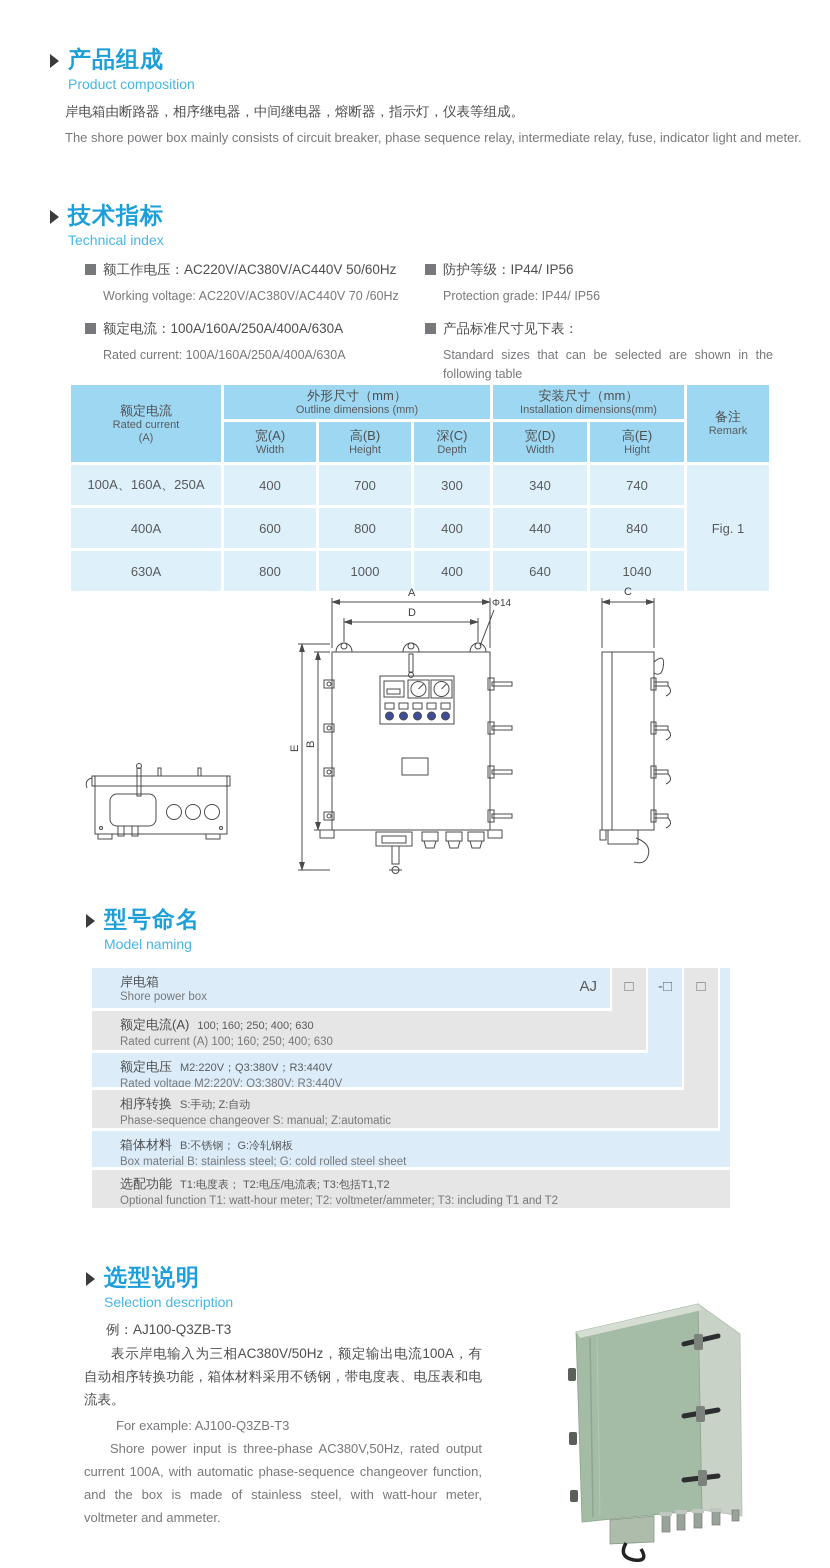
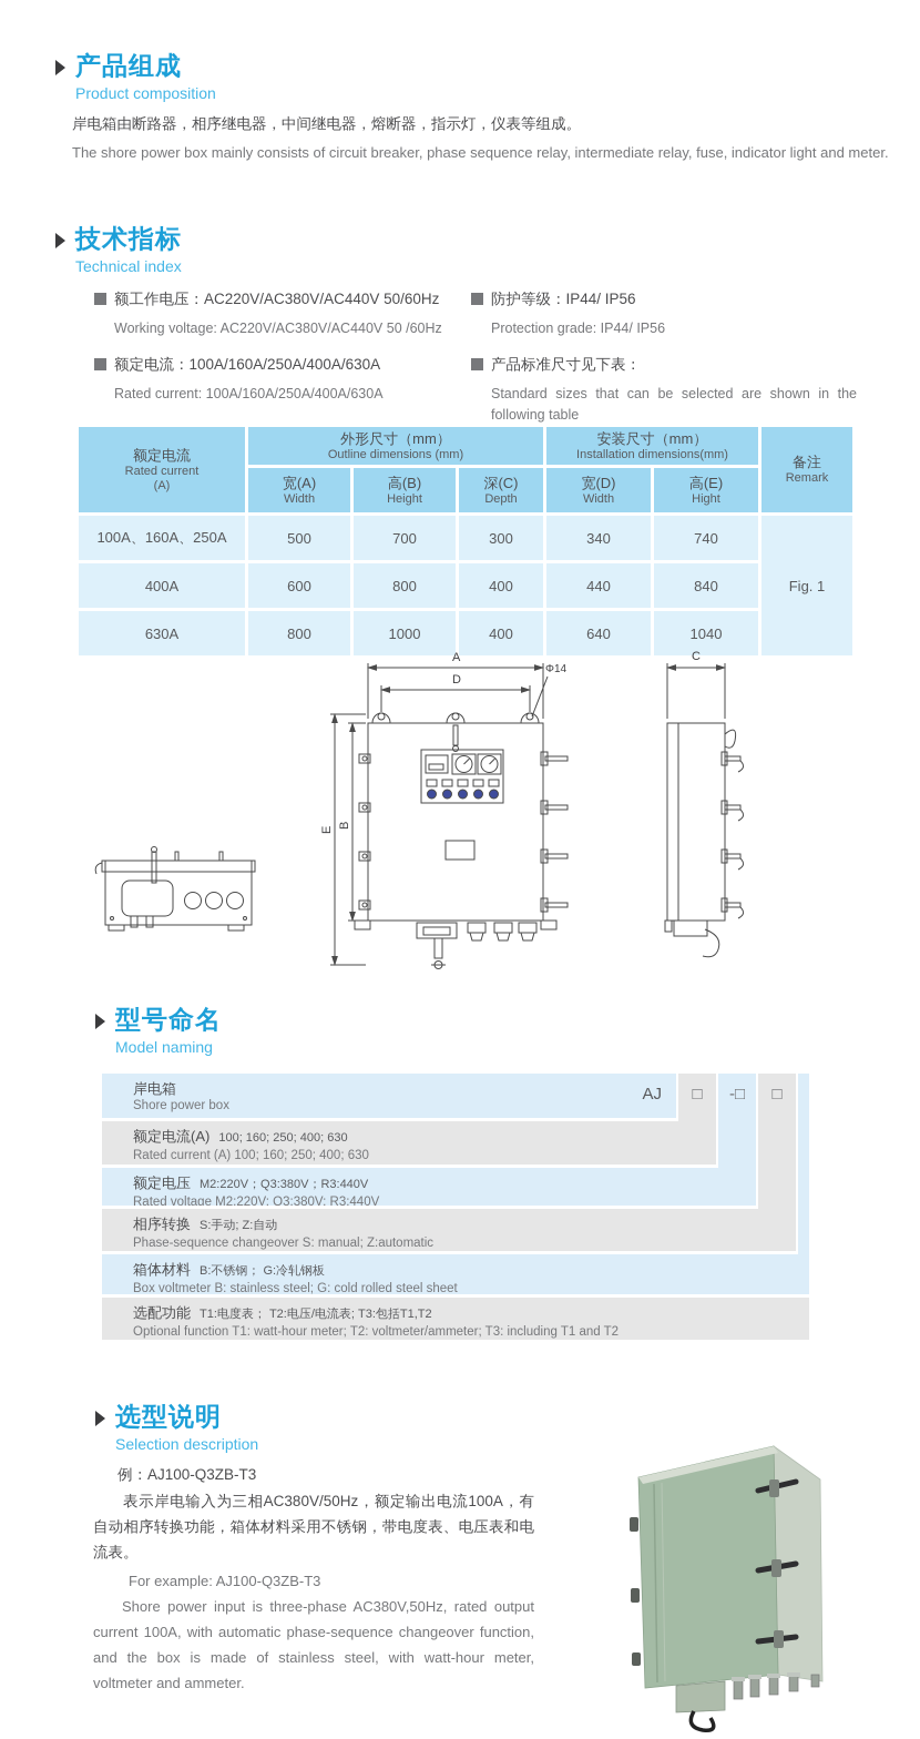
  产品组成
  Product composition
  岸电箱由断路器，相序继电器，中间继电器，熔断器，指示灯，仪表等组成。
  The shore power box mainly consists of circuit breaker, phase sequence relay, intermediate relay, fuse, indicator light and meter.
  技术指标
  Technical index
  额工作电压：AC220V/AC380V/AC440V 50/60Hz
- Working voltage: AC220V/AC380V/AC440V 70 /60Hz
+ Working voltage: AC220V/AC380V/AC440V 50 /60Hz
  额定电流：100A/160A/250A/400A/630A
  Rated current: 100A/160A/250A/400A/630A
  防护等级：IP44/ IP56
  Protection grade: IP44/ IP56
  产品标准尺寸见下表：
  Standard sizes that can be selected are shown in the following table
  额定电流 Rated current (A)	外形尺寸（mm） Outline dimensions (mm)	安装尺寸（mm） Installation dimensions(mm)	备注 Remark
  宽(A) Width	高(B) Height	深(C) Depth	宽(D) Width	高(E) Hight
- 100A、160A、250A	400	700	300	340	740	Fig. 1
+ 100A、160A、250A	500	700	300	340	740	Fig. 1
  400A	600	800	400	440	840
  630A	800	1000	400	640	1040
  A
  D
  Φ14
  C
  型号命名
  Model naming
  □
  -□
  □
  岸电箱
  Shore power box
  AJ
  额定电流(A) 100; 160; 250; 400; 630
  Rated current (A) 100; 160; 250; 400; 630
  额定电压 M2:220V；Q3:380V；R3:440V
  Rated voltage M2:220V; Q3:380V; R3:440V
  相序转换 S:手动; Z:自动
  Phase-sequence changeover S: manual; Z:automatic
  箱体材料 B:不锈钢； G:冷轧钢板
- Box material B: stainless steel; G: cold rolled steel sheet
+ Box voltmeter B: stainless steel; G: cold rolled steel sheet
  选配功能 T1:电度表； T2:电压/电流表; T3:包括T1,T2
  Optional function T1: watt-hour meter; T2: voltmeter/ammeter; T3: including T1 and T2
  选型说明
  Selection description
  例：AJ100-Q3ZB-T3
  表示岸电输入为三相AC380V/50Hz，额定输出电流100A，有自动相序转换功能，箱体材料采用不锈钢，带电度表、电压表和电流表。
  For example: AJ100-Q3ZB-T3
  Shore power input is three-phase AC380V,50Hz, rated output current 100A, with automatic phase-sequence changeover function, and the box is made of stainless steel, with watt-hour meter, voltmeter and ammeter.
